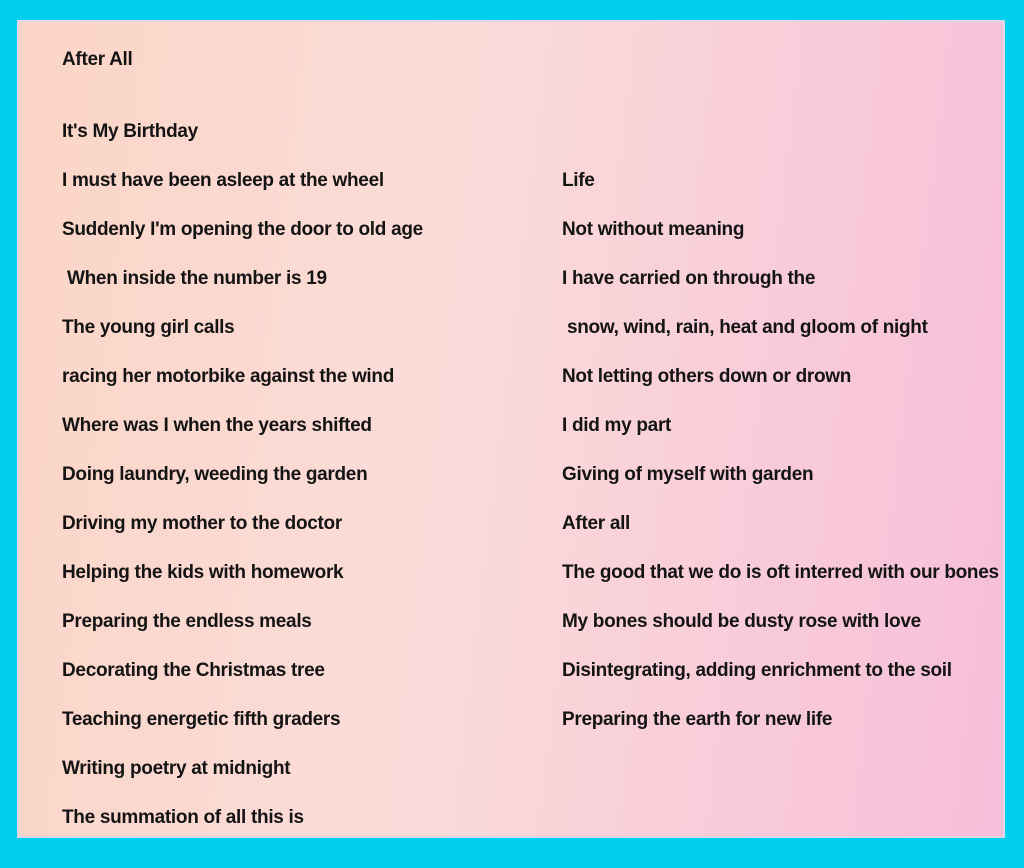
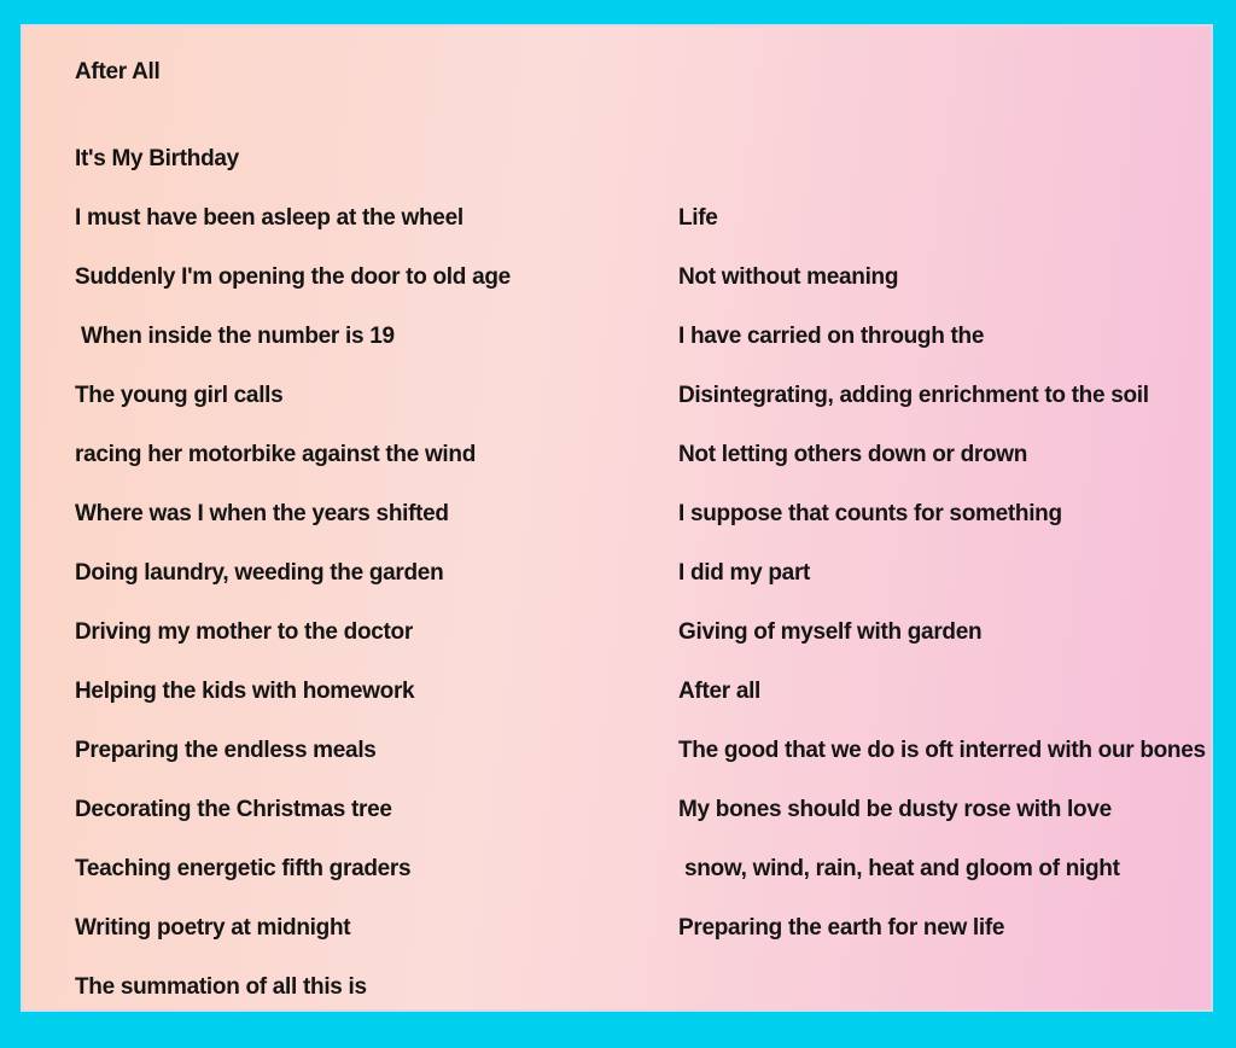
  After All
  It's My Birthday
  I must have been asleep at the wheel
  Suddenly I'm opening the door to old age
  When inside the number is 19
  The young girl calls
  racing her motorbike against the wind
  Where was I when the years shifted
  Doing laundry, weeding the garden
  Driving my mother to the doctor
  Helping the kids with homework
  Preparing the endless meals
  Decorating the Christmas tree
  Teaching energetic fifth graders
  Writing poetry at midnight
  The summation of all this is
  Life
  Not without meaning
  I have carried on through the
- snow, wind, rain, heat and gloom of night
+ Disintegrating, adding enrichment to the soil
  Not letting others down or drown
+ I suppose that counts for something
  I did my part
  Giving of myself with garden
  After all
  The good that we do is oft interred with our bones
  My bones should be dusty rose with love
- Disintegrating, adding enrichment to the soil
+ snow, wind, rain, heat and gloom of night
  Preparing the earth for new life
